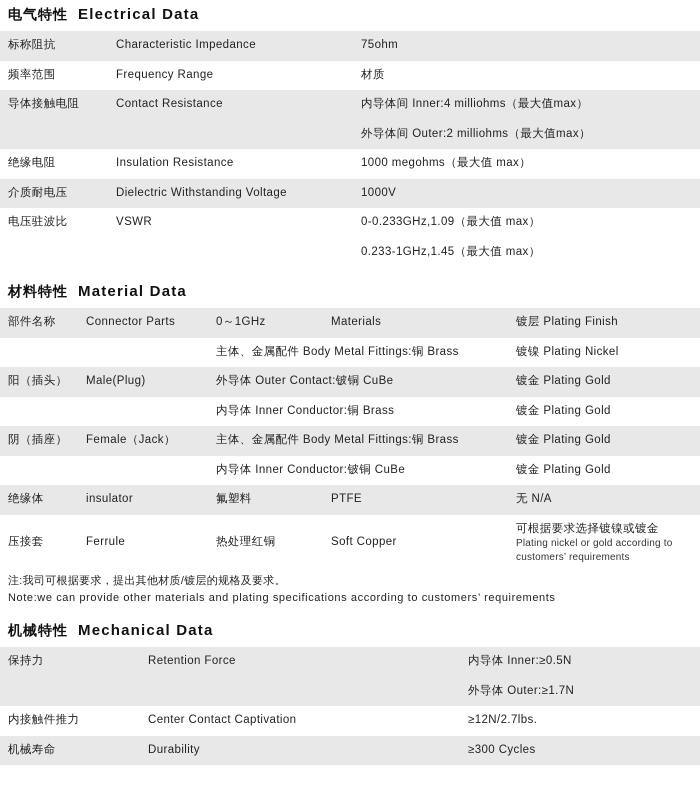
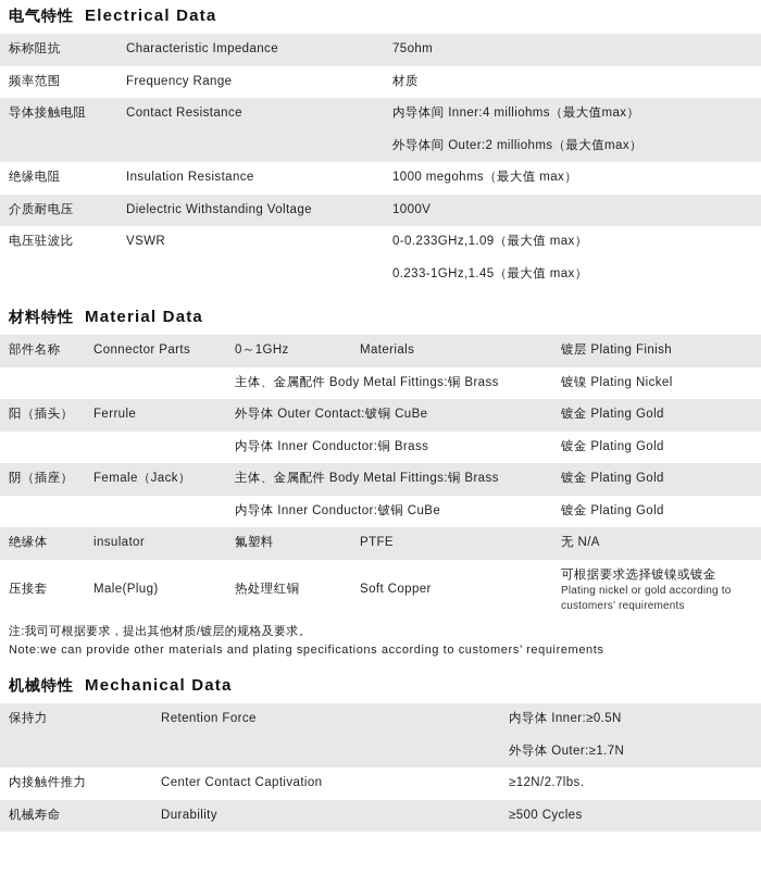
  电气特性 Electrical Data
  标称阻抗	Characteristic Impedance	75ohm
  频率范围	Frequency Range	材质
  导体接触电阻	Contact Resistance	内导体间 Inner:4 milliohms（最大值max）
  		外导体间 Outer:2 milliohms（最大值max）
  绝缘电阻	Insulation Resistance	1000 megohms（最大值 max）
  介质耐电压	Dielectric Withstanding Voltage	1000V
  电压驻波比	VSWR	0-0.233GHz,1.09（最大值 max）
  		0.233-1GHz,1.45（最大值 max）
  材料特性 Material Data
  部件名称	Connector Parts	0～1GHz	Materials	镀层 Plating Finish
  		主体、金属配件 Body Metal Fittings:铜 Brass	镀镍 Plating Nickel
- 阳（插头）	Male(Plug)	外导体 Outer Contact:铍铜 CuBe	镀金 Plating Gold
+ 阳（插头）	Ferrule	外导体 Outer Contact:铍铜 CuBe	镀金 Plating Gold
  		内导体 Inner Conductor:铜 Brass	镀金 Plating Gold
  阴（插座）	Female（Jack）	主体、金属配件 Body Metal Fittings:铜 Brass	镀金 Plating Gold
  		内导体 Inner Conductor:铍铜 CuBe	镀金 Plating Gold
  绝缘体	insulator	氟塑料	PTFE	无 N/A
- 压接套	Ferrule	热处理红铜	Soft Copper	可根据要求选择镀镍或镀金 Plating nickel or gold according to customers’ requirements
+ 压接套	Male(Plug)	热处理红铜	Soft Copper	可根据要求选择镀镍或镀金 Plating nickel or gold according to customers’ requirements
  注:我司可根据要求，提出其他材质/镀层的规格及要求。
  Note:we can provide other materials and plating specifications according to customers’ requirements
  机械特性 Mechanical Data
  保持力	Retention Force	内导体 Inner:≥0.5N
  		外导体 Outer:≥1.7N
  内接触件推力	Center Contact Captivation	≥12N/2.7lbs.
- 机械寿命	Durability	≥300 Cycles
+ 机械寿命	Durability	≥500 Cycles
